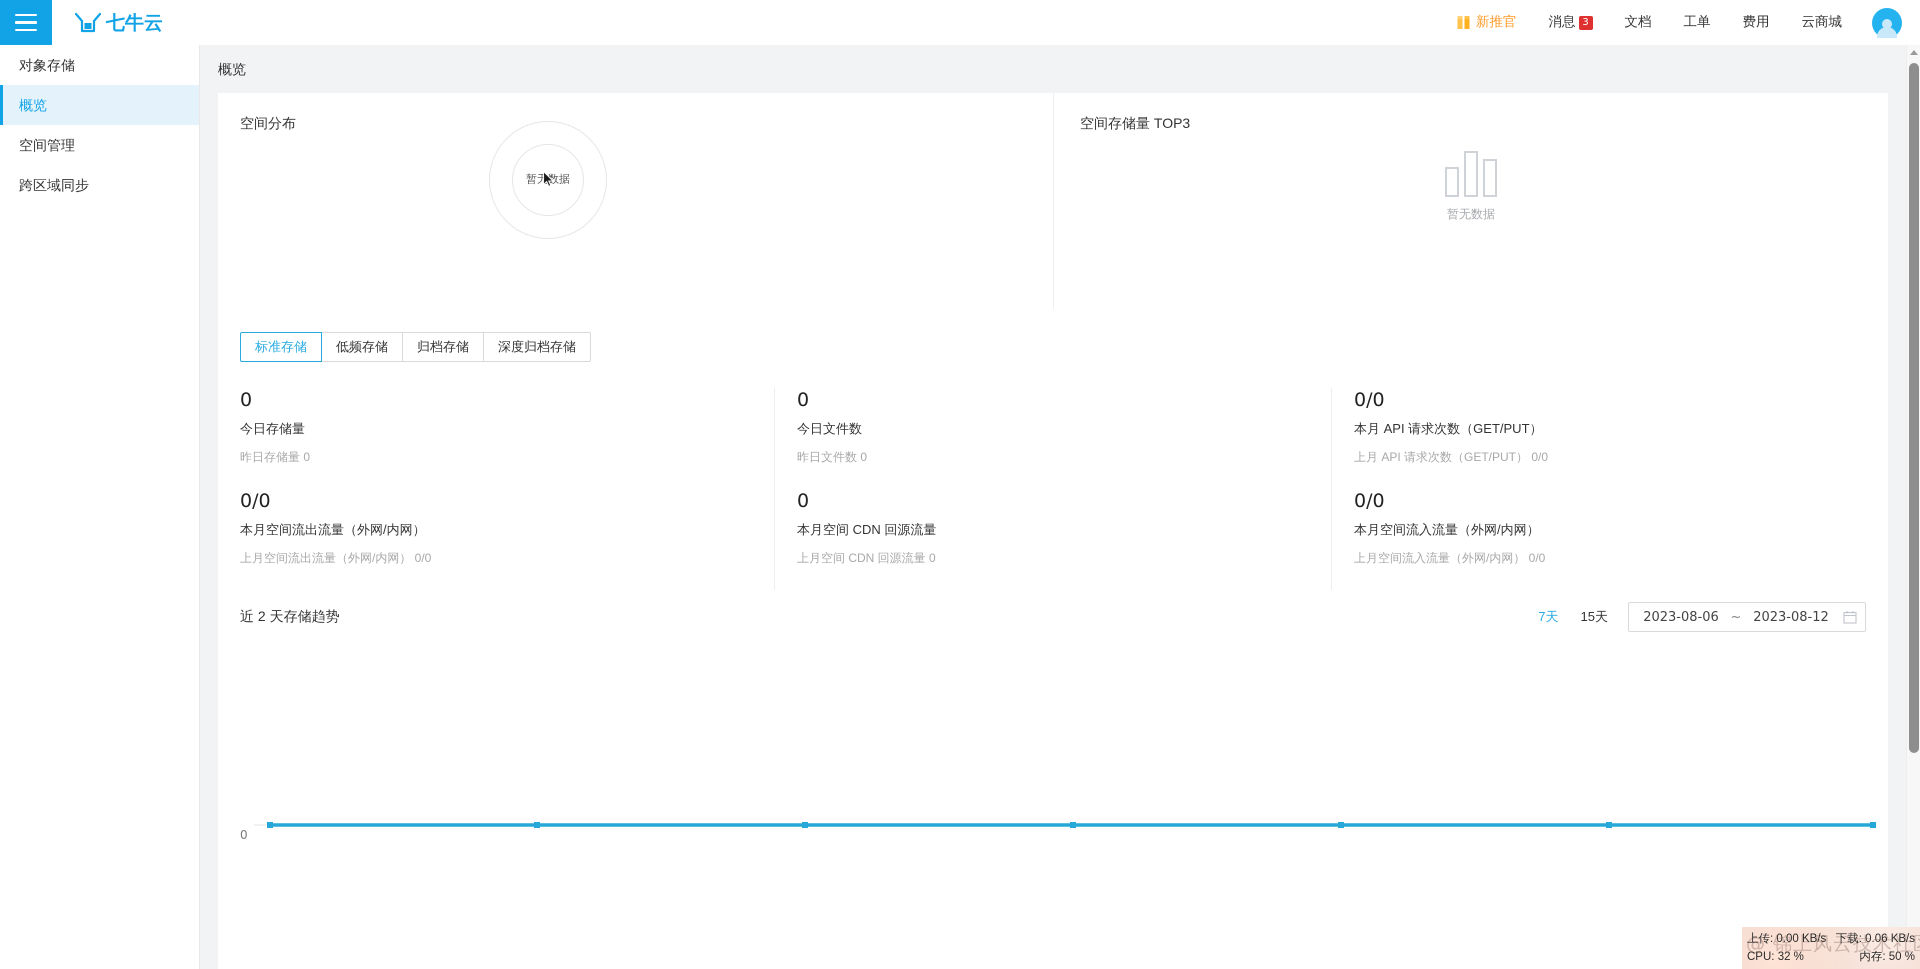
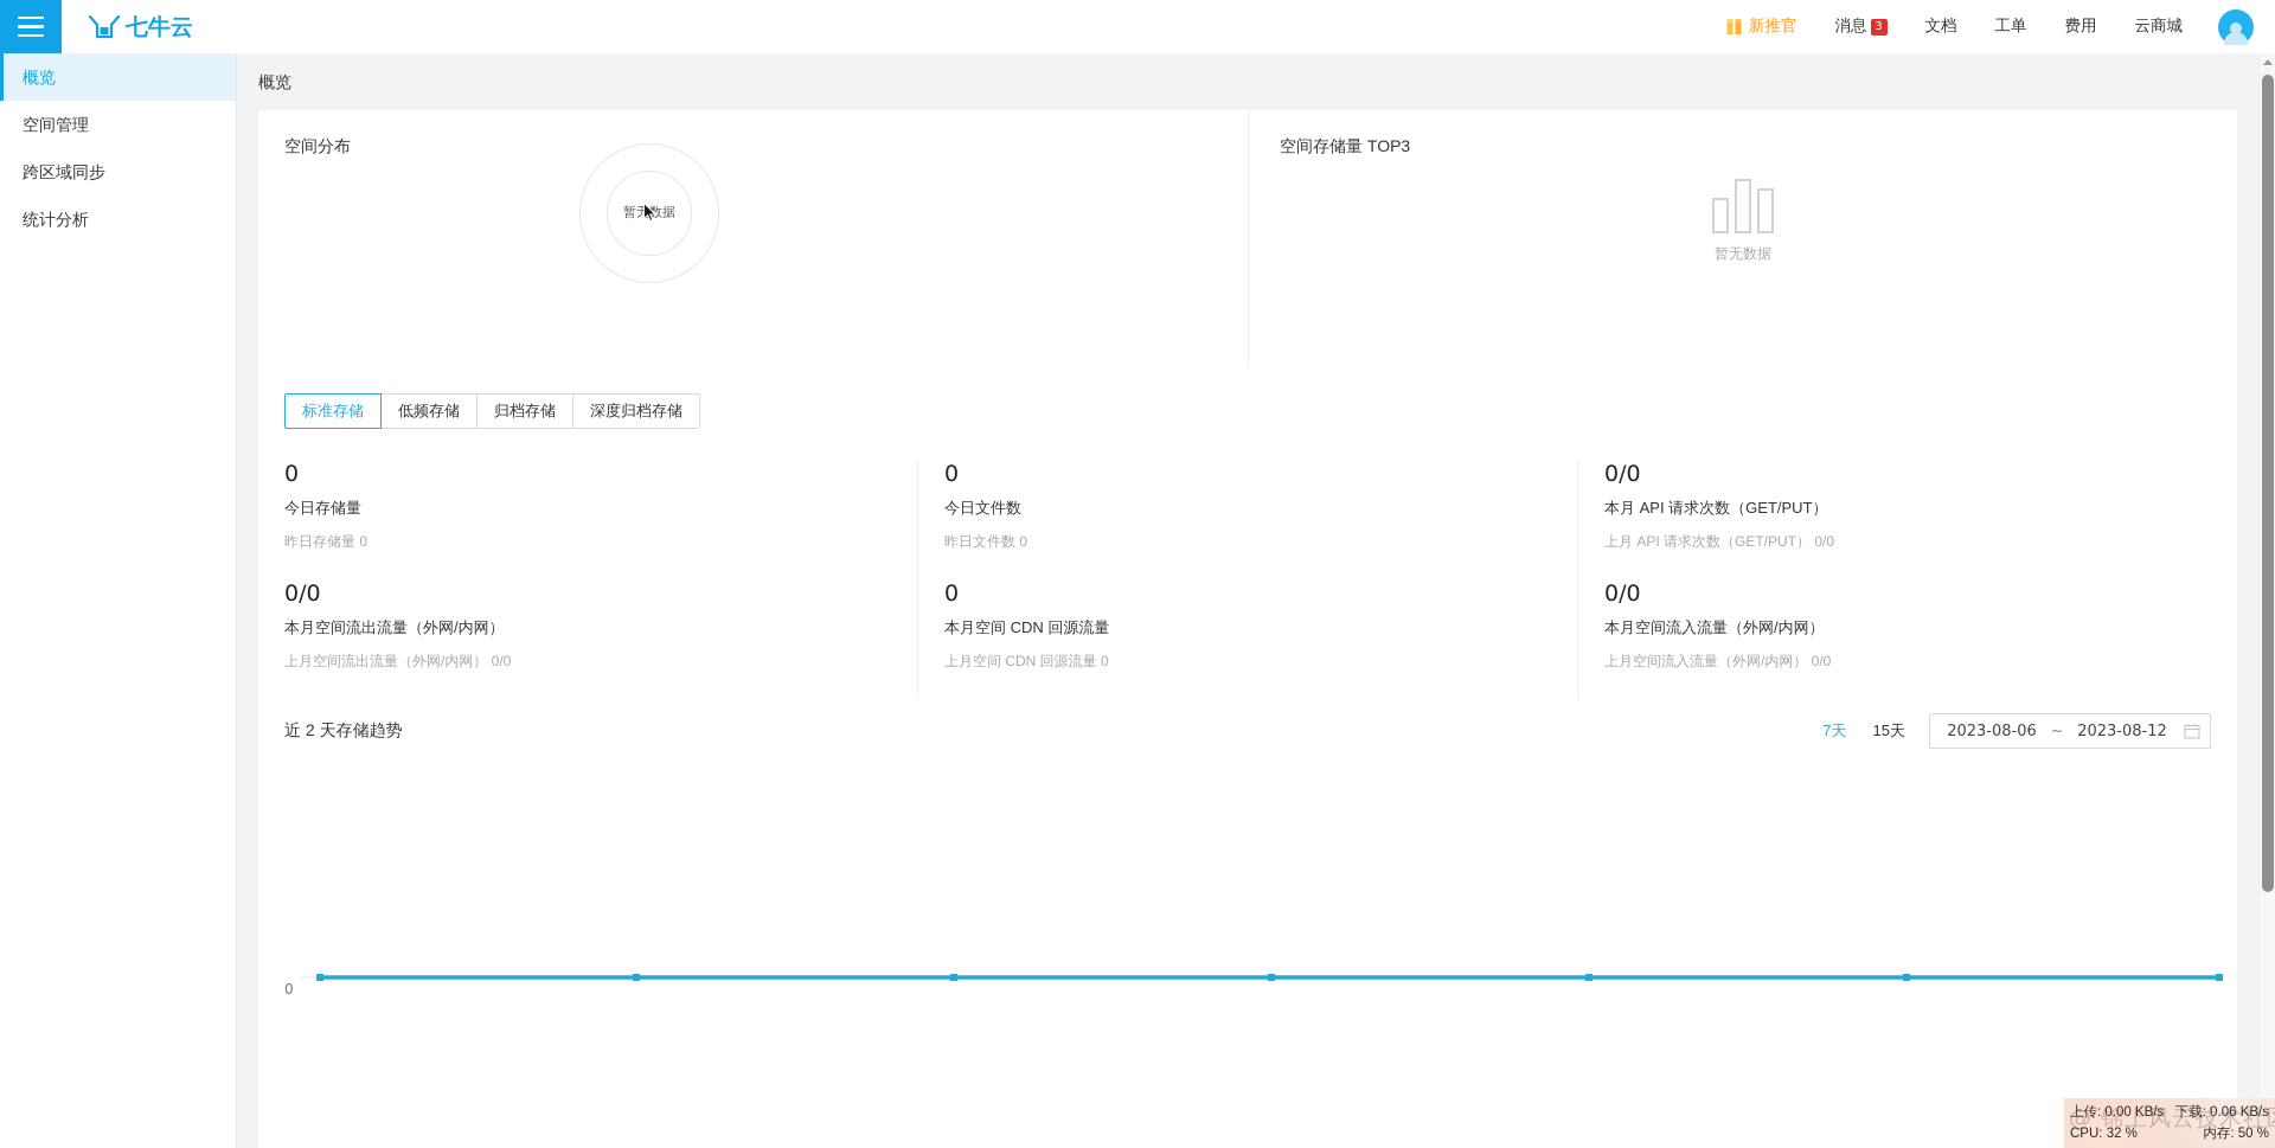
  七牛云
  新推官
  消息
  3
  文档
  工单
  费用
  云商城
- 对象存储
  概览
  空间管理
  跨区域同步
+ 统计分析
  概览
  空间分布
  暂无数据
  空间存储量 TOP3
  暂无数据
  标准存储
  低频存储
  归档存储
  深度归档存储
  0
  今日存储量
  昨日存储量 0
  0
  今日文件数
  昨日文件数 0
  0/0
  本月 API 请求次数（GET/PUT）
  上月 API 请求次数（GET/PUT） 0/0
  0/0
  本月空间流出流量（外网/内网）
  上月空间流出流量（外网/内网） 0/0
  0
  本月空间 CDN 回源流量
  上月空间 CDN 回源流量 0
  0/0
  本月空间流入流量（外网/内网）
  上月空间流入流量（外网/内网） 0/0
  近 2 天存储趋势
  7天
  15天
  2023-08-06
  ~
  2023-08-12
  0
  @ 锦上风云技术社
  上传: 0.00 KB/s
  下载: 0.06 KB/s
  CPU: 32 %
  内存: 50 %
